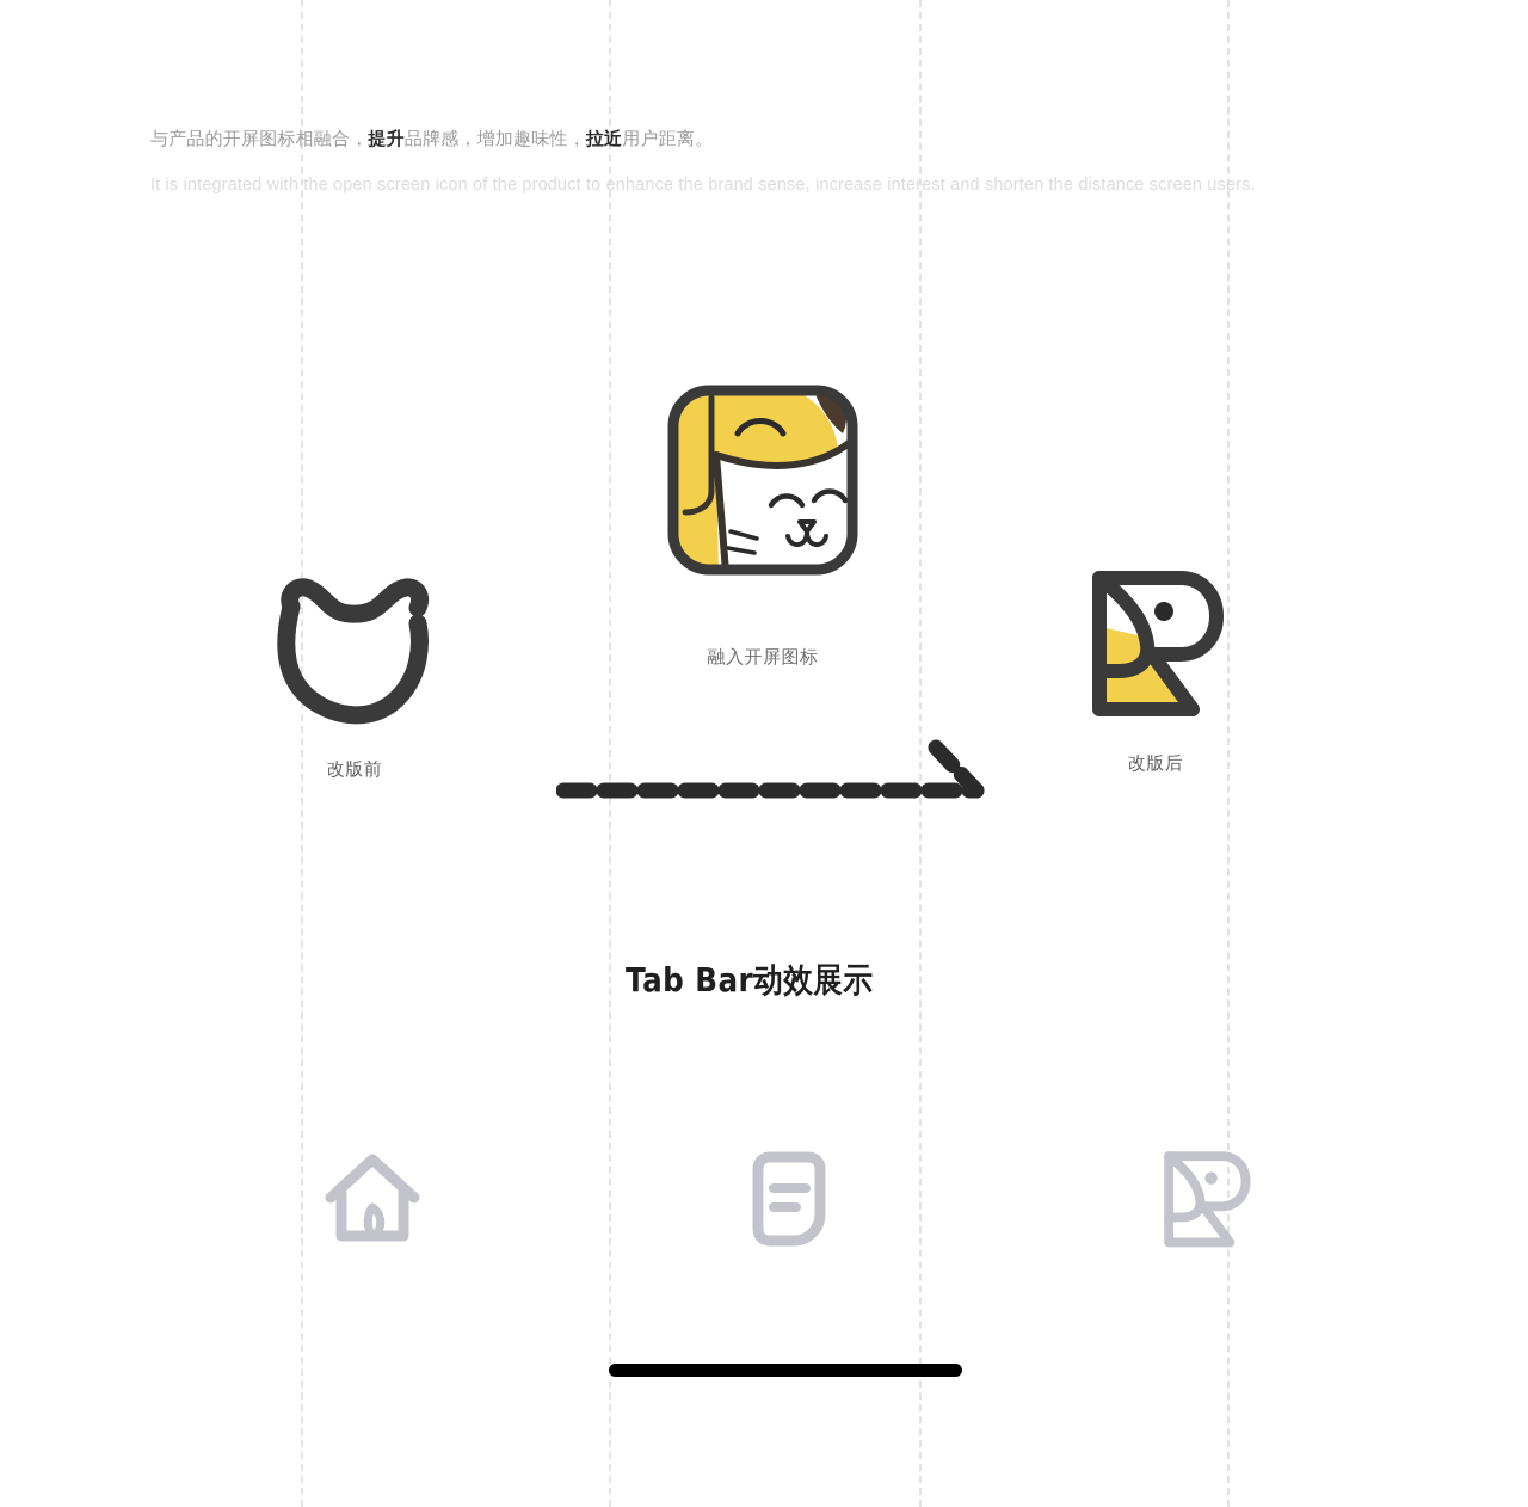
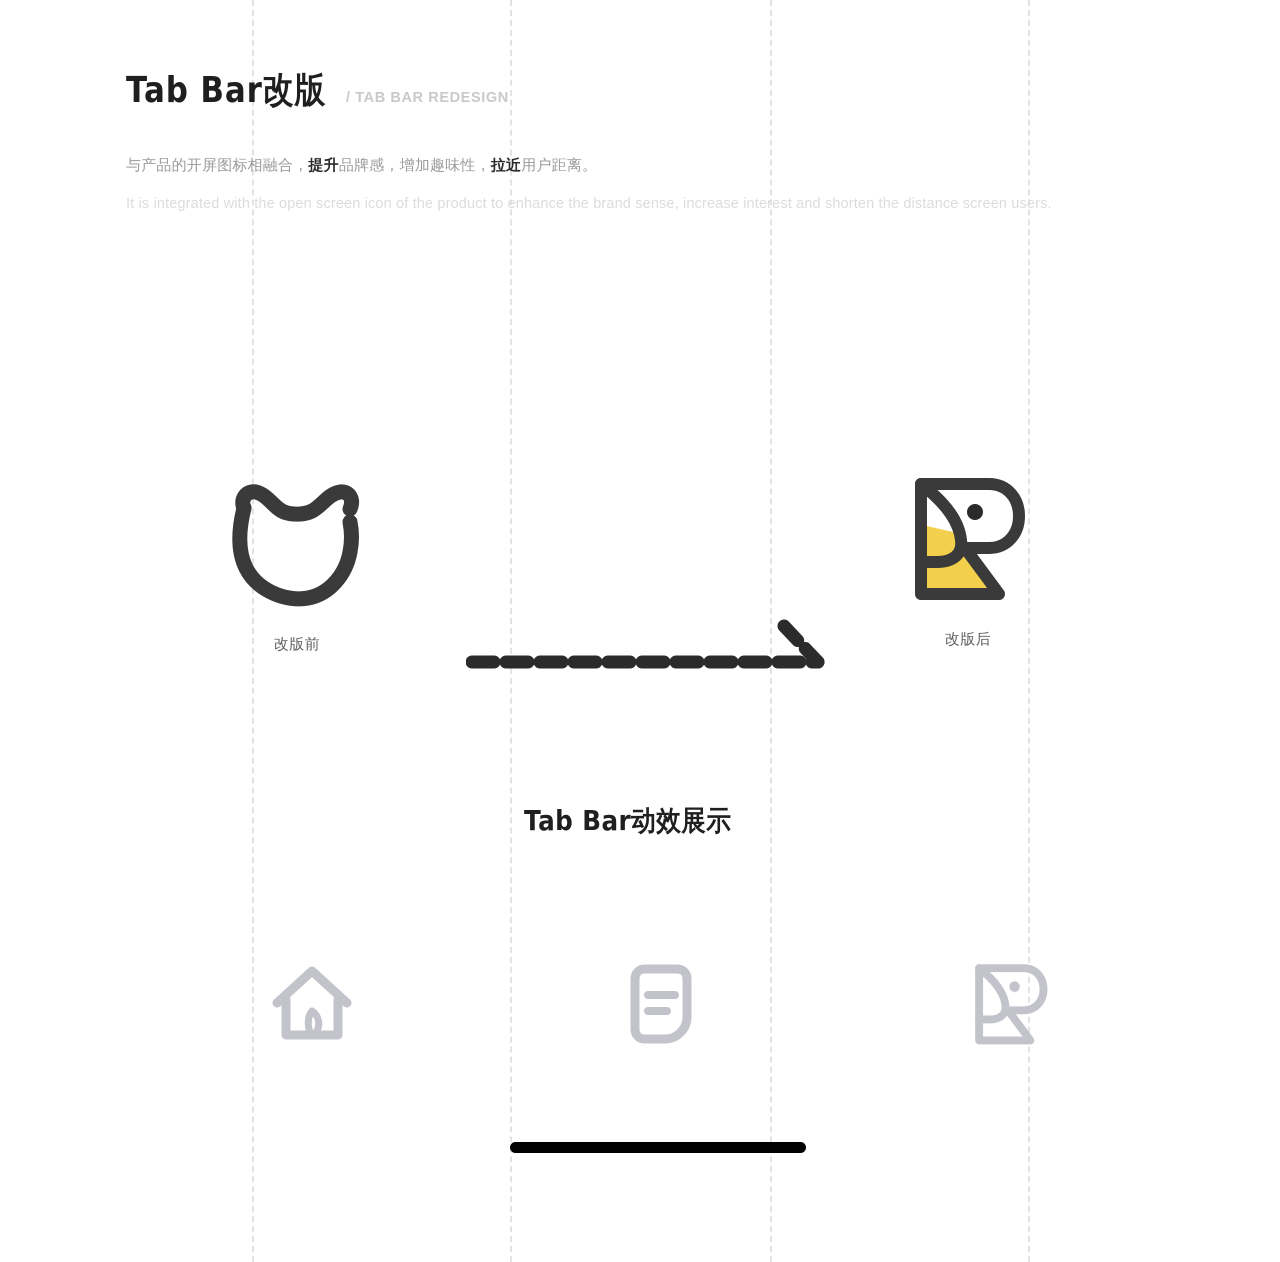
+ Tab Bar改版
+ / TAB BAR REDESIGN
  与产品的开屏图标相融合，提升品牌感，增加趣味性，拉近用户距离。
  It is integrated with the open screen icon of the product to enhance the brand sense, increase interest and shorten the distance screen users.
- 融入开屏图标
  改版前
  改版后
  Tab Bar动效展示
